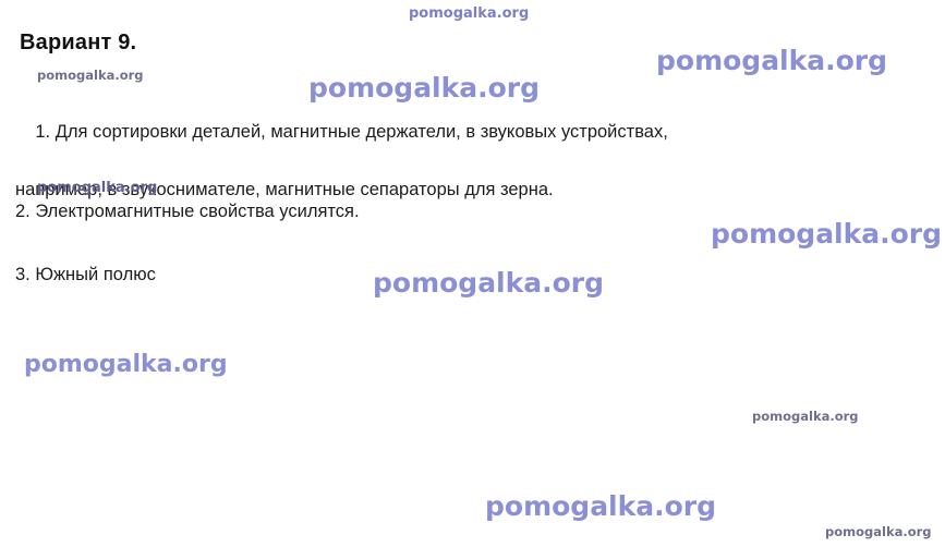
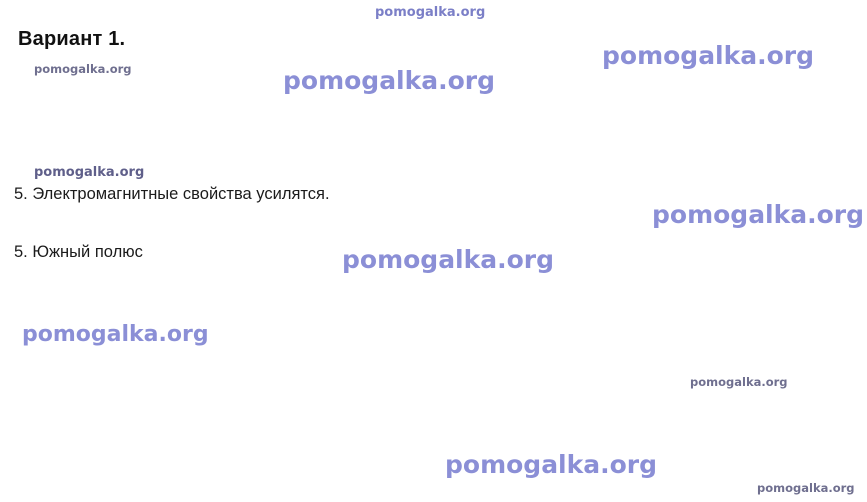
  pomogalka.org
- Вариант 9.
+ Вариант 1.
  pomogalka.org
  pomogalka.org
  pomogalka.org
- 1. Для сортировки деталей, магнитные держатели, в звуковых устройствах,
- например, в звукоснимателе, магнитные сепараторы для зерна.
  pomogalka.org
- 2. Электромагнитные свойства усилятся.
+ 5. Электромагнитные свойства усилятся.
  pomogalka.org
- 3. Южный полюс
+ 5. Южный полюс
  pomogalka.org
  pomogalka.org
  pomogalka.org
  pomogalka.org
  pomogalka.org
